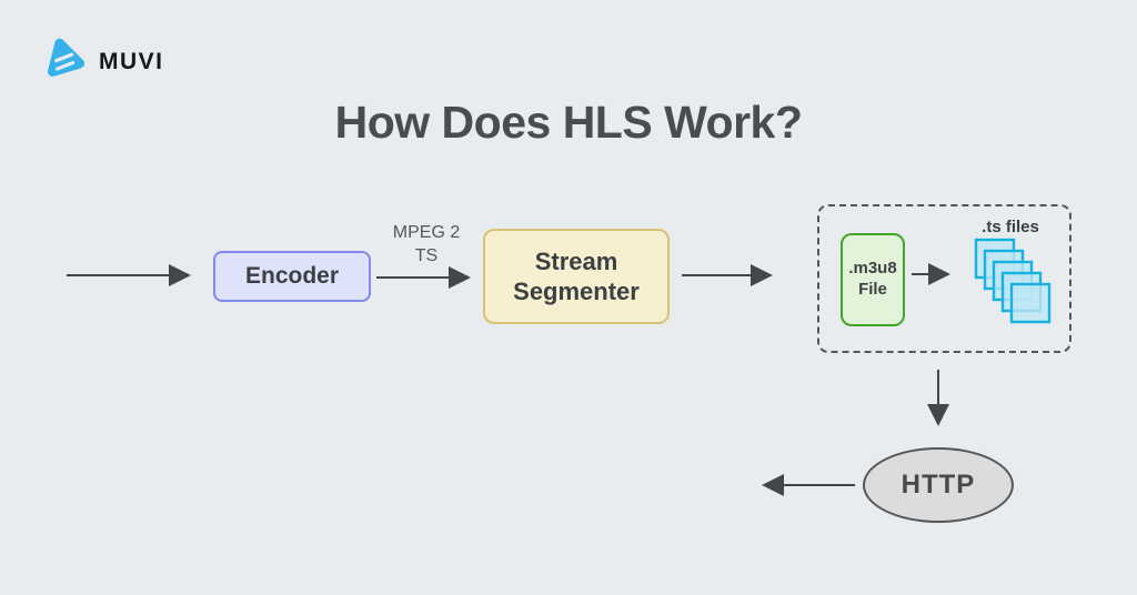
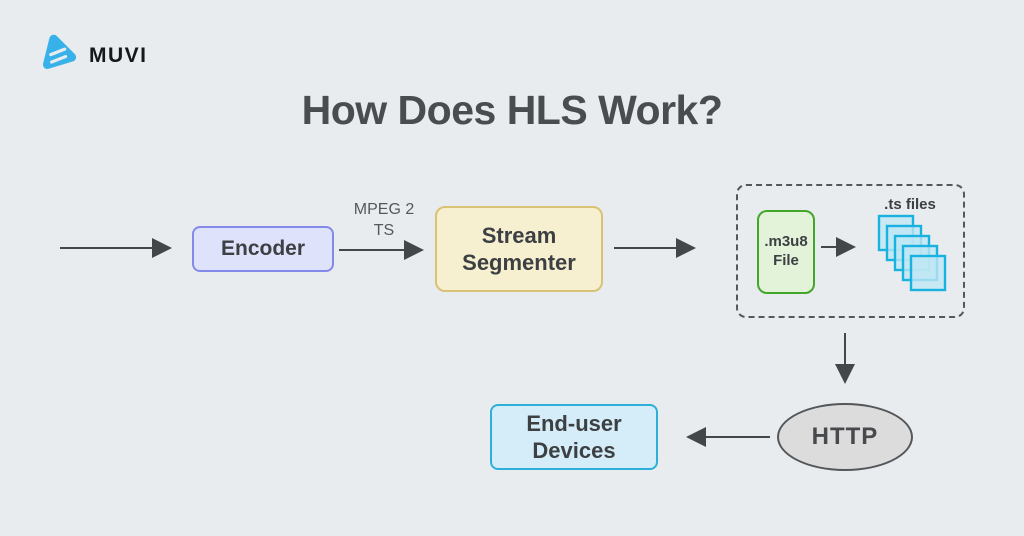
  MUVI
  How Does HLS Work?
  MPEG 2
  TS
  Encoder
  Stream
  Segmenter
  .m3u8
  File
  .ts files
  HTTP
+ End-user
+ Devices
